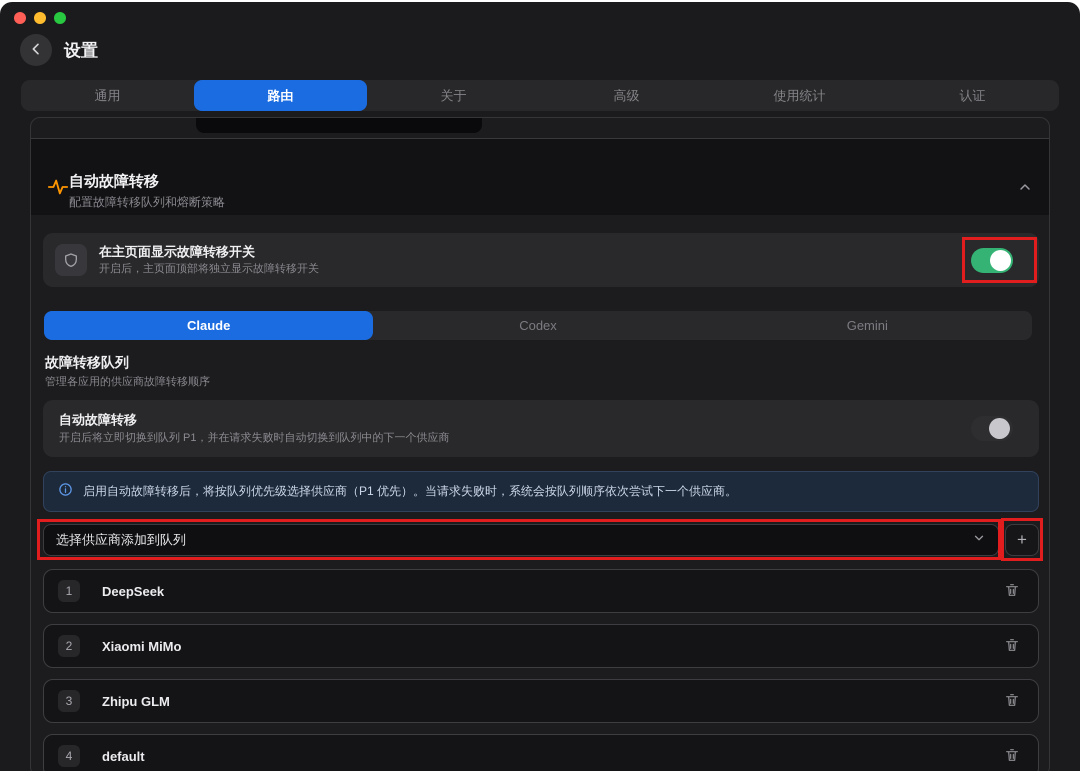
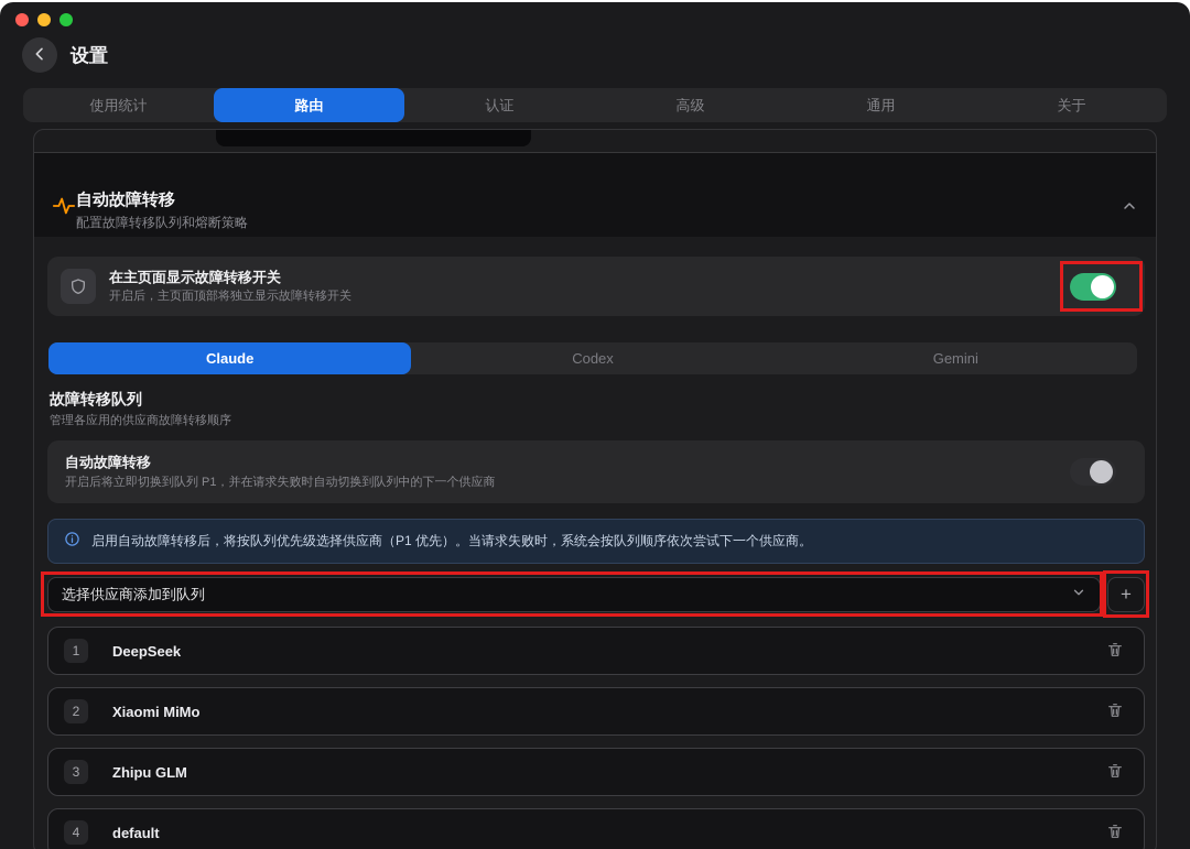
  设置
- 通用
+ 使用统计
  路由
- 关于
+ 认证
  高级
- 使用统计
+ 通用
- 认证
+ 关于
  自动故障转移
  配置故障转移队列和熔断策略
  在主页面显示故障转移开关
  开启后，主页面顶部将独立显示故障转移开关
  Claude
  Codex
  Gemini
  故障转移队列
  管理各应用的供应商故障转移顺序
  自动故障转移
  开启后将立即切换到队列 P1，并在请求失败时自动切换到队列中的下一个供应商
  启用自动故障转移后，将按队列优先级选择供应商（P1 优先）。当请求失败时，系统会按队列顺序依次尝试下一个供应商。
  选择供应商添加到队列
  +
  1
  DeepSeek
  2
  Xiaomi MiMo
  3
  Zhipu GLM
  4
  default
